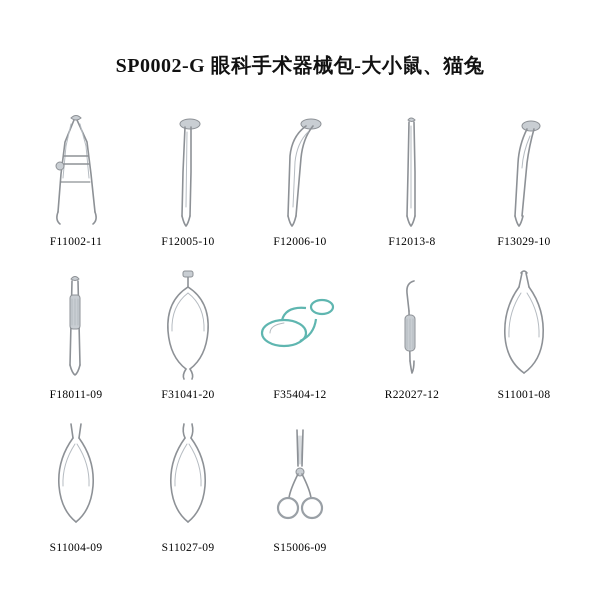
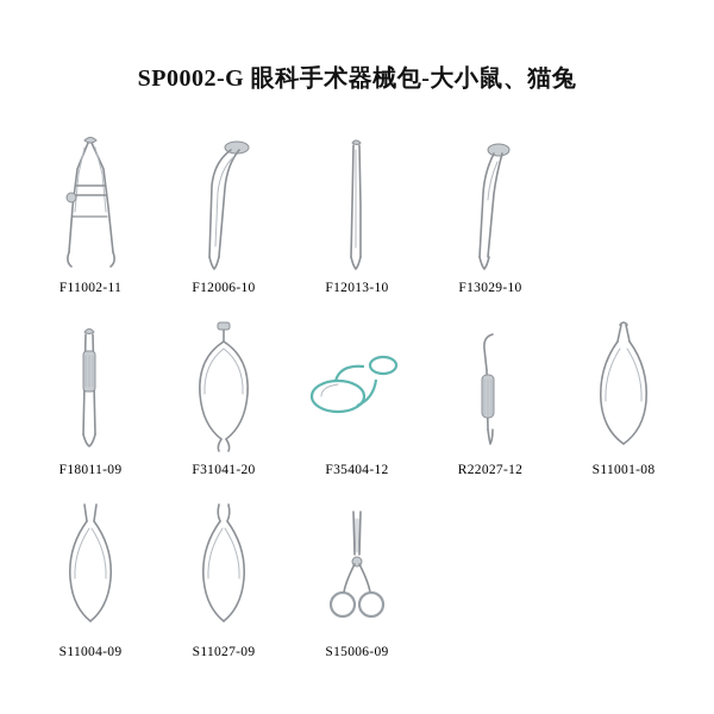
  SP0002-G 眼科手术器械包-大小鼠、猫兔
  F11002-11
- F12005-10
  F12006-10
- F12013-8
+ F12013-10
  F13029-10
  F18011-09
  F31041-20
  F35404-12
  R22027-12
  S11001-08
  S11004-09
  S11027-09
  S15006-09
